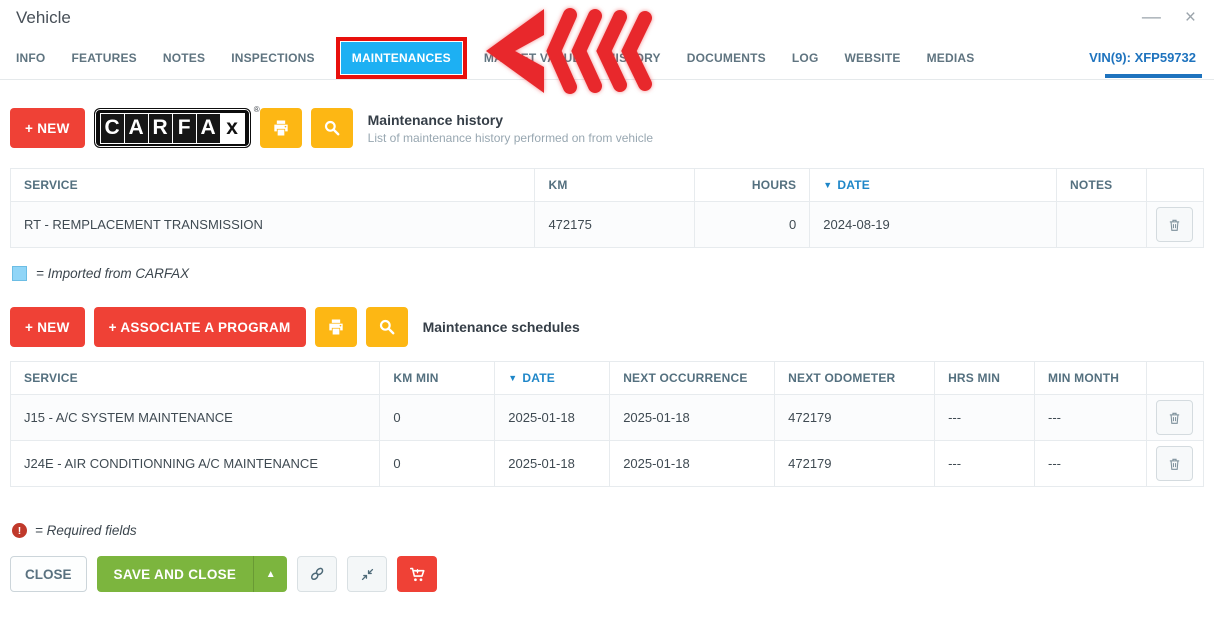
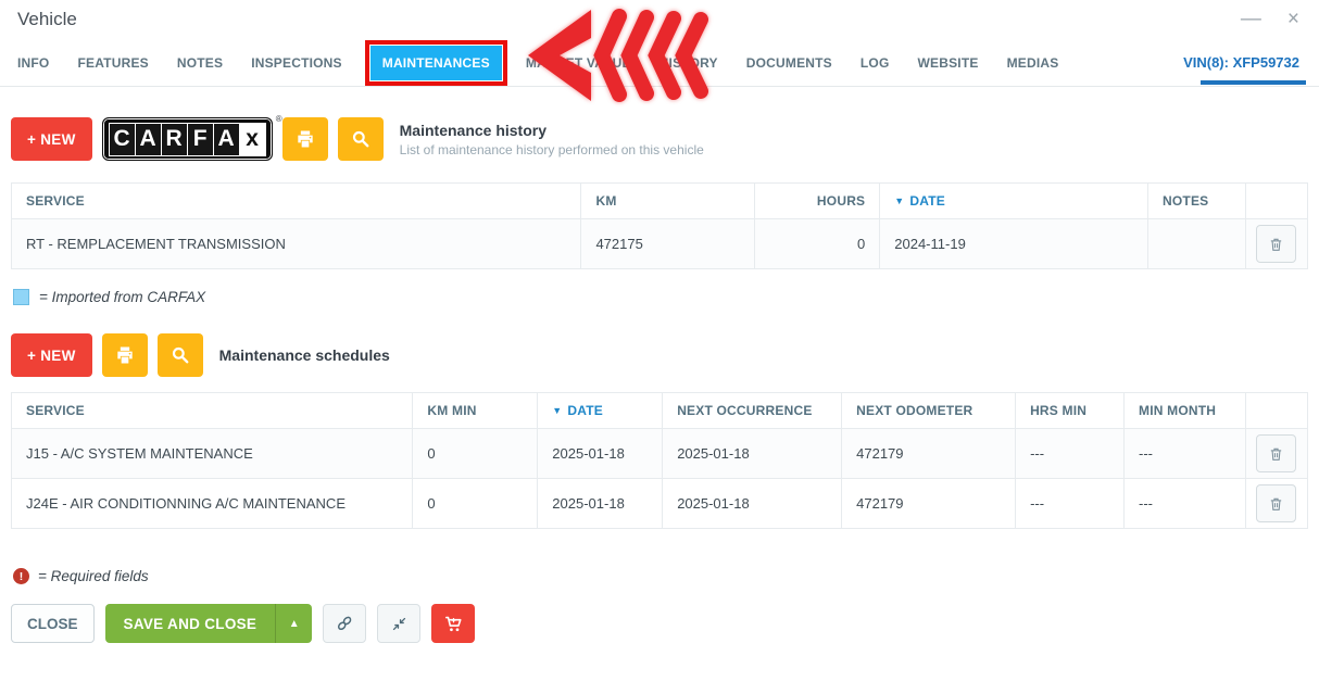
  Vehicle
  —
  ×
  INFO
  FEATURES
  NOTES
  INSPECTIONS
  MAINTENANCES
  DOCUMENTS
  LOG
  WEBSITE
  MEDIAS
- VIN(9): XFP59732
+ VIN(8): XFP59732
  + NEW
  C
  A
  R
  F
  A
  x
  ®
  Maintenance history
- List of maintenance history performed on from vehicle
+ List of maintenance history performed on this vehicle
  SERVICE	KM	HOURS	▼ DATE	NOTES
- RT - REMPLACEMENT TRANSMISSION	472175	0	2024-08-19
+ RT - REMPLACEMENT TRANSMISSION	472175	0	2024-11-19
  = Imported from CARFAX
  + NEW
- + ASSOCIATE A PROGRAM
  Maintenance schedules
  SERVICE	KM MIN	▼ DATE	NEXT OCCURRENCE	NEXT ODOMETER	HRS MIN	MIN MONTH
  J15 - A/C SYSTEM MAINTENANCE	0	2025-01-18	2025-01-18	472179	---	---
  J24E - AIR CONDITIONNING A/C MAINTENANCE	0	2025-01-18	2025-01-18	472179	---	---
  !
  = Required fields
  CLOSE
  SAVE AND CLOSE
  ▲
